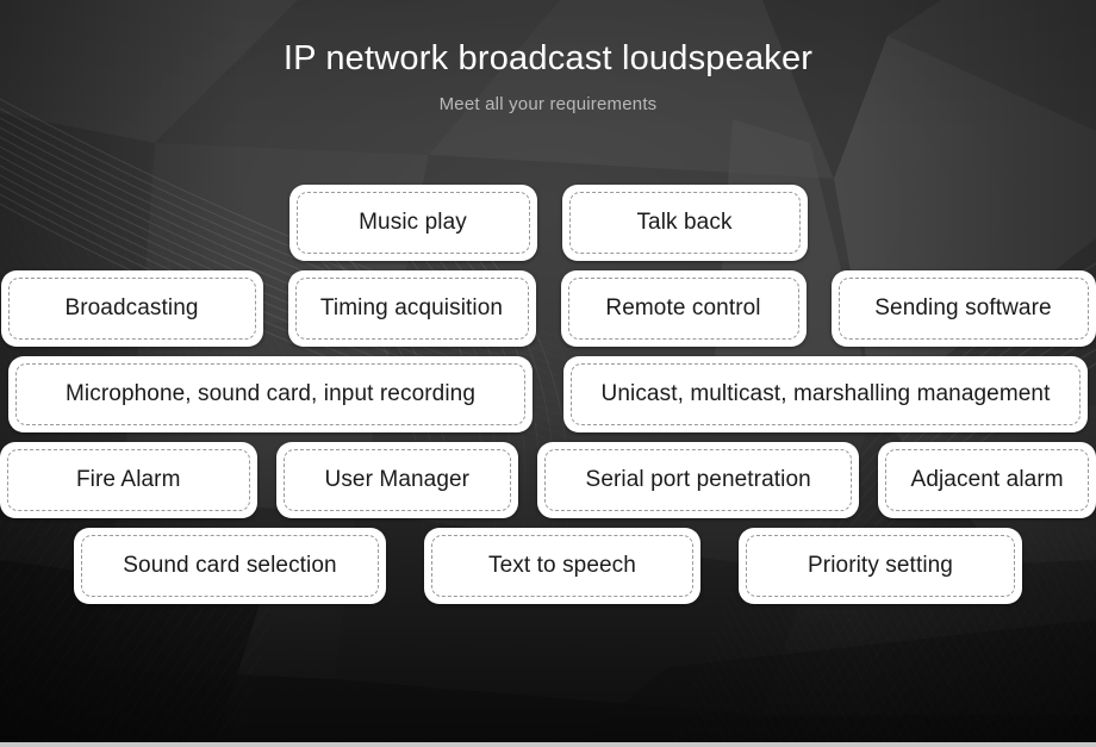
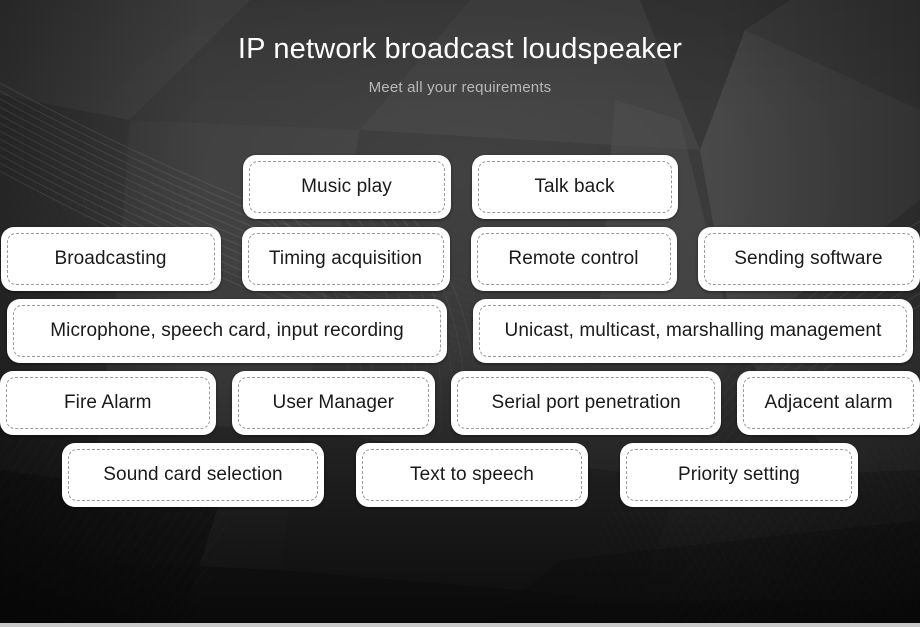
  IP network broadcast loudspeaker
  Meet all your requirements
  Music play
  Talk back
  Broadcasting
  Timing acquisition
  Remote control
  Sending software
- Microphone, sound card, input recording
+ Microphone, speech card, input recording
  Unicast, multicast, marshalling management
  Fire Alarm
  User Manager
  Serial port penetration
  Adjacent alarm
  Sound card selection
  Text to speech
  Priority setting
